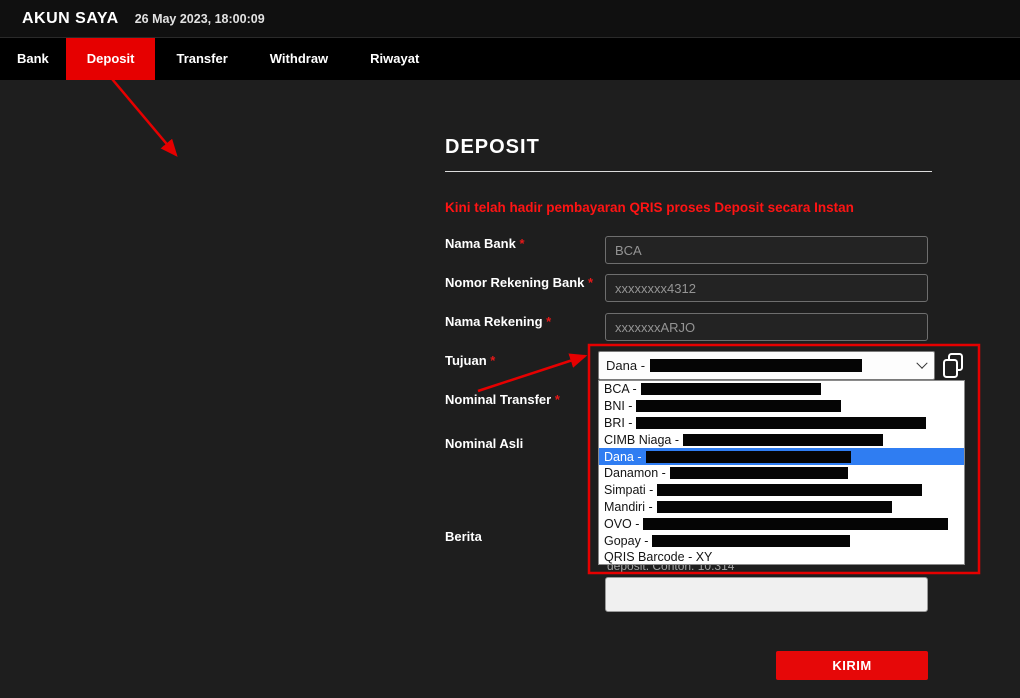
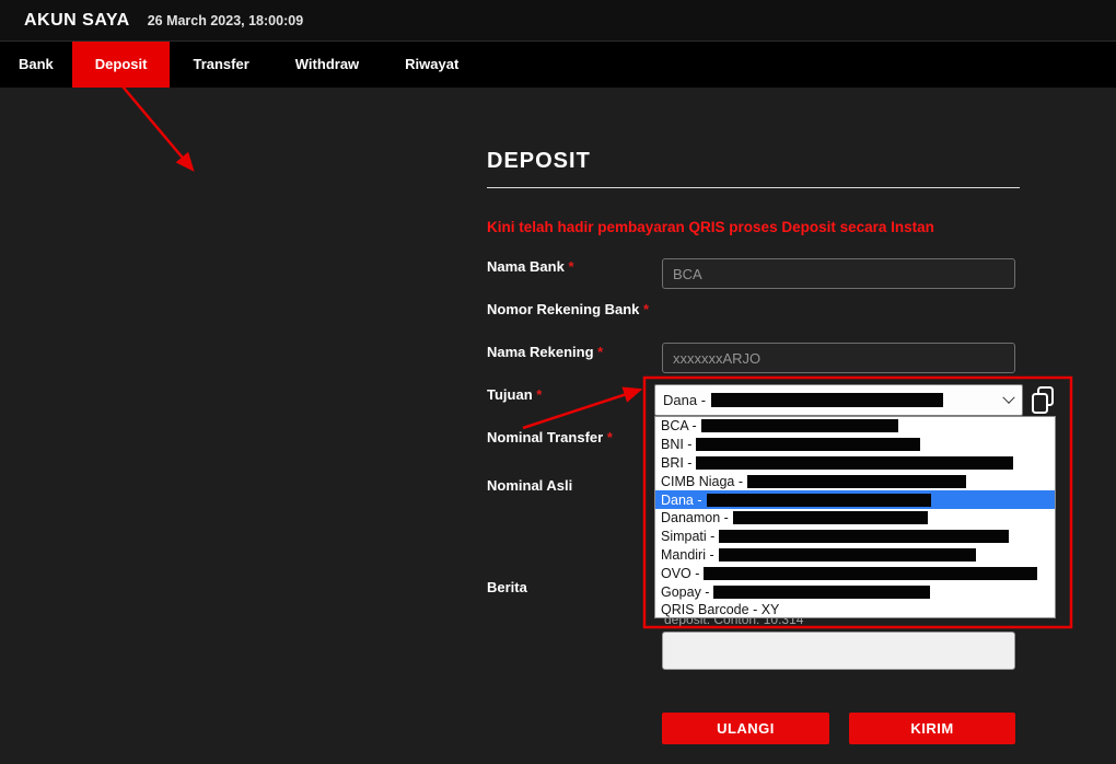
  AKUN SAYA
- 26 May 2023, 18:00:09
+ 26 March 2023, 18:00:09
  Bank
  Deposit
  Transfer
  Withdraw
  Riwayat
  DEPOSIT
  Kini telah hadir pembayaran QRIS proses Deposit secara Instan
  Nama Bank *
  Nomor Rekening Bank *
  Nama Rekening *
  Tujuan *
  Nominal Transfer *
  Nominal Asli
  Berita
  BCA
- xxxxxxxx4312
  xxxxxxxARJO
  Dana -
  deposit. Contoh: 10.314
  BCA -
  BNI -
  BRI -
  CIMB Niaga -
  Dana -
  Danamon -
  Simpati -
  Mandiri -
  OVO -
  Gopay -
  QRIS Barcode - XY
+ ULANGI
  KIRIM
